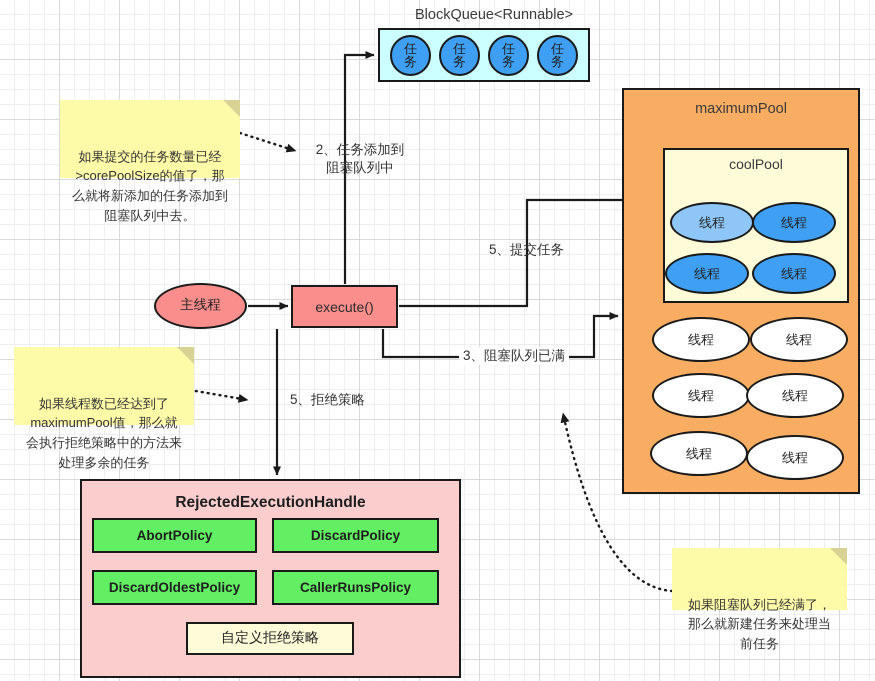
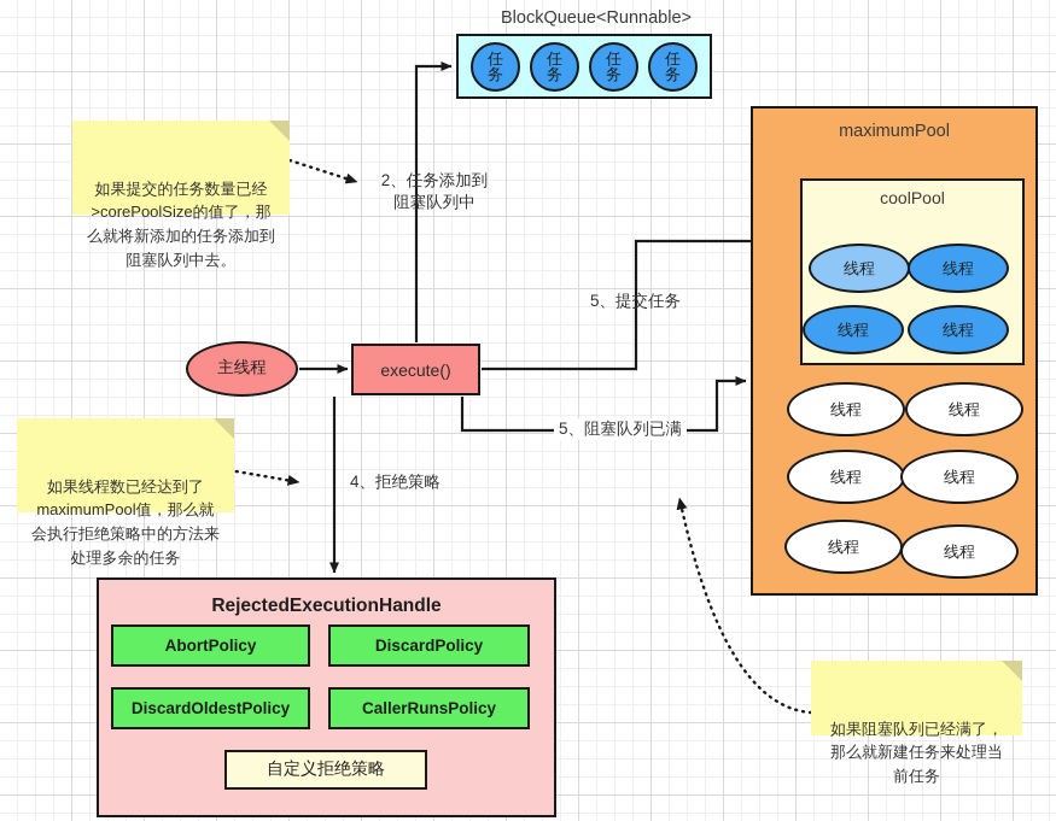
  BlockQueue<Runnable>
  任务
  任务
  任务
  任务
  maximumPool
  coolPool
  线程
  线程
  线程
  线程
  线程
  线程
  线程
  线程
  线程
  线程
  主线程
  execute()
  5、提交任务
  2、任务添加到
  阻塞队列中
- 3、阻塞队列已满
+ 5、阻塞队列已满
- 5、拒绝策略
+ 4、拒绝策略
  RejectedExecutionHandle
  AbortPolicy
  DiscardPolicy
  DiscardOldestPolicy
  CallerRunsPolicy
  自定义拒绝策略
  如果提交的任务数量已经
  >corePoolSize的值了，那
  么就将新添加的任务添加到
  阻塞队列中去。
  如果线程数已经达到了
  maximumPool值，那么就
  会执行拒绝策略中的方法来
  处理多余的任务
  如果阻塞队列已经满了，
  那么就新建任务来处理当
  前任务
